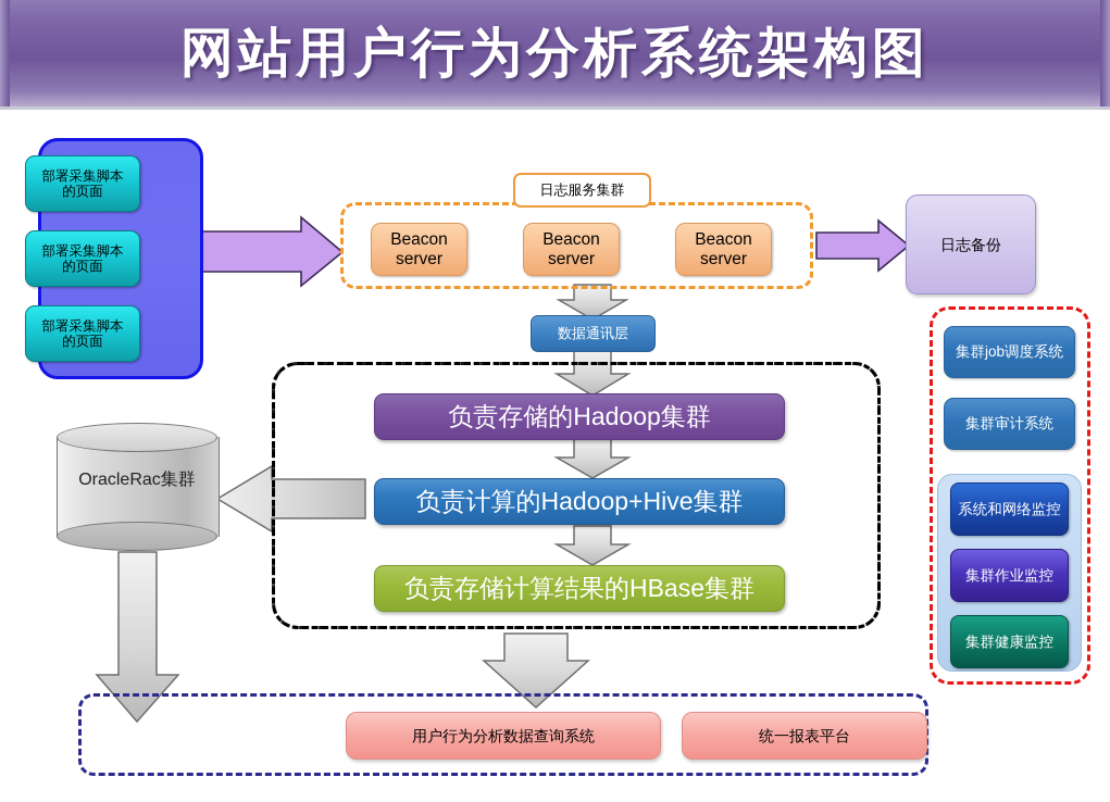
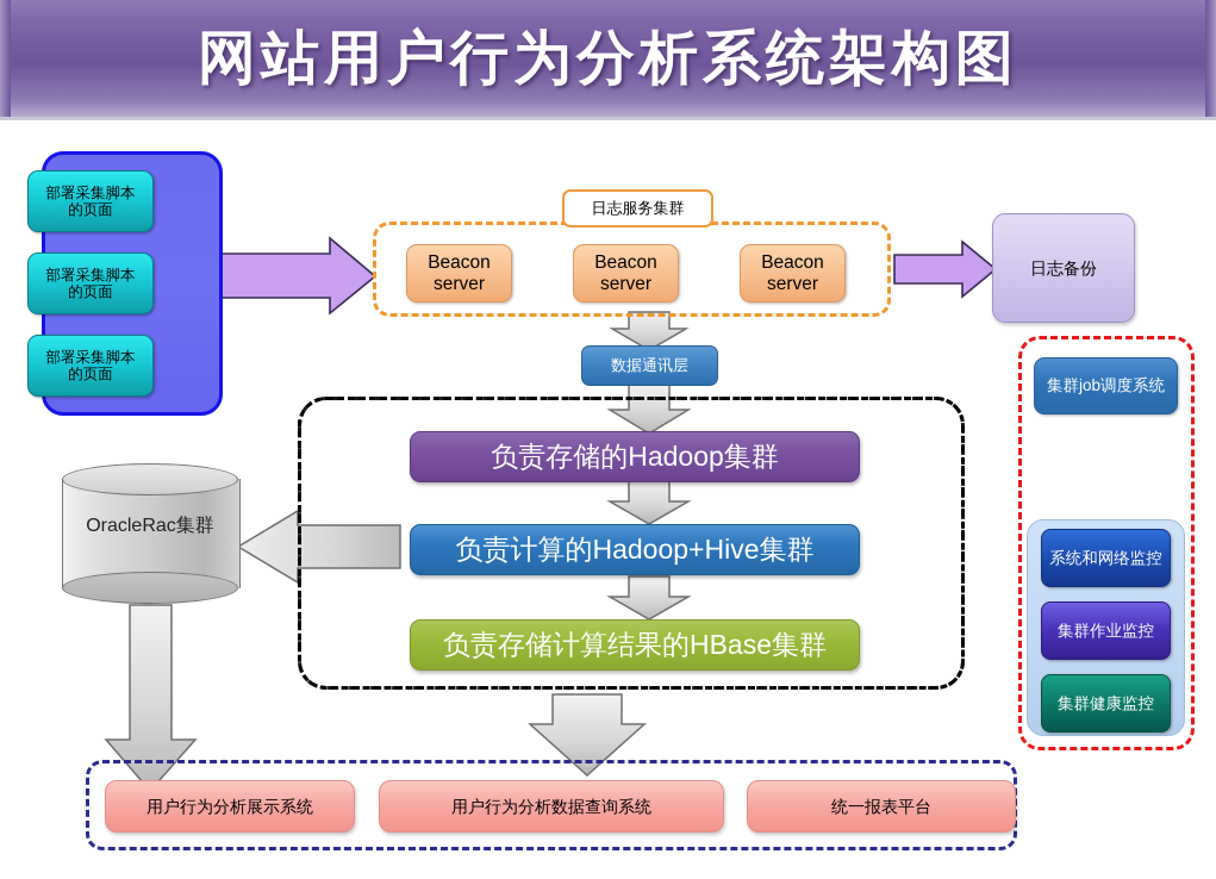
  网站用户行为分析系统架构图
  部署采集脚本的页面
  部署采集脚本的页面
  部署采集脚本的页面
  日志服务集群
  Beacon server
  Beacon server
  Beacon server
  日志备份
  数据通讯层
  负责存储的Hadoop集群
  负责计算的Hadoop+Hive集群
  负责存储计算结果的HBase集群
  OracleRac集群
  集群job调度系统
- 集群审计系统
  系统和网络监控
  集群作业监控
  集群健康监控
+ 用户行为分析展示系统
  用户行为分析数据查询系统
  统一报表平台
